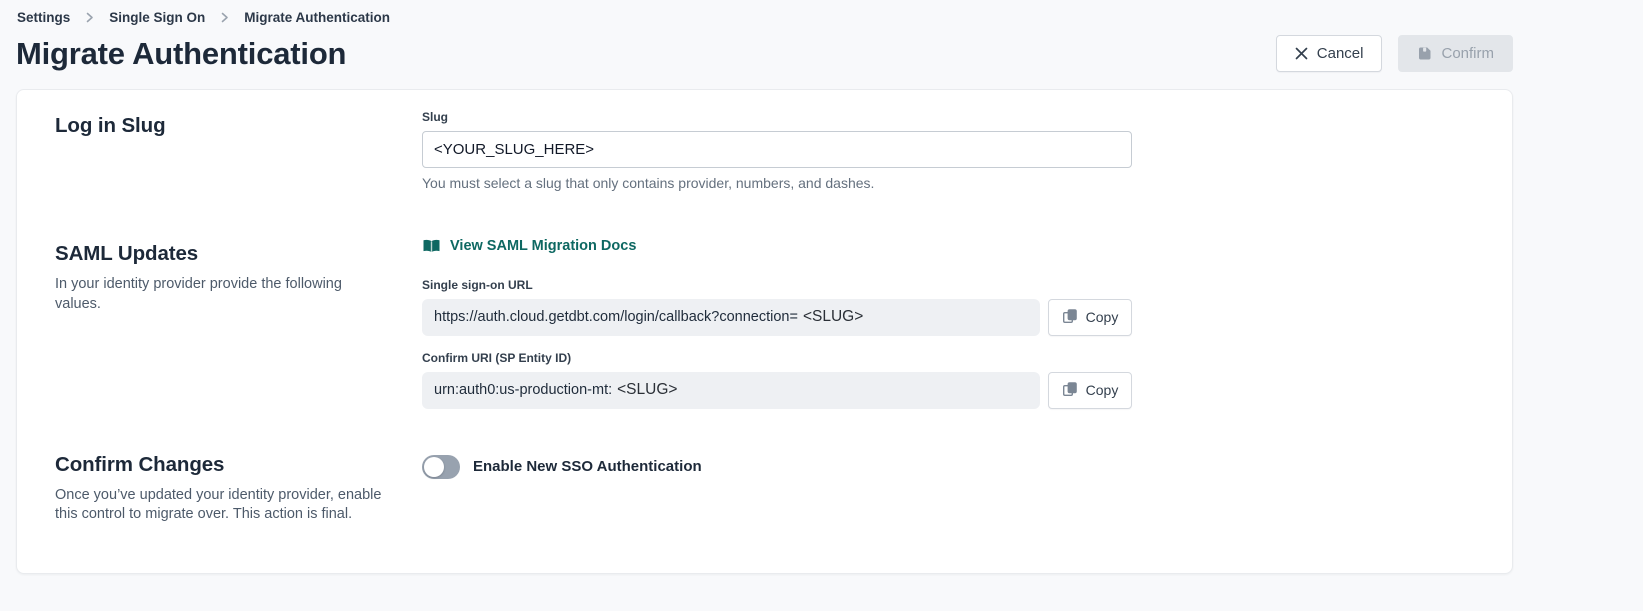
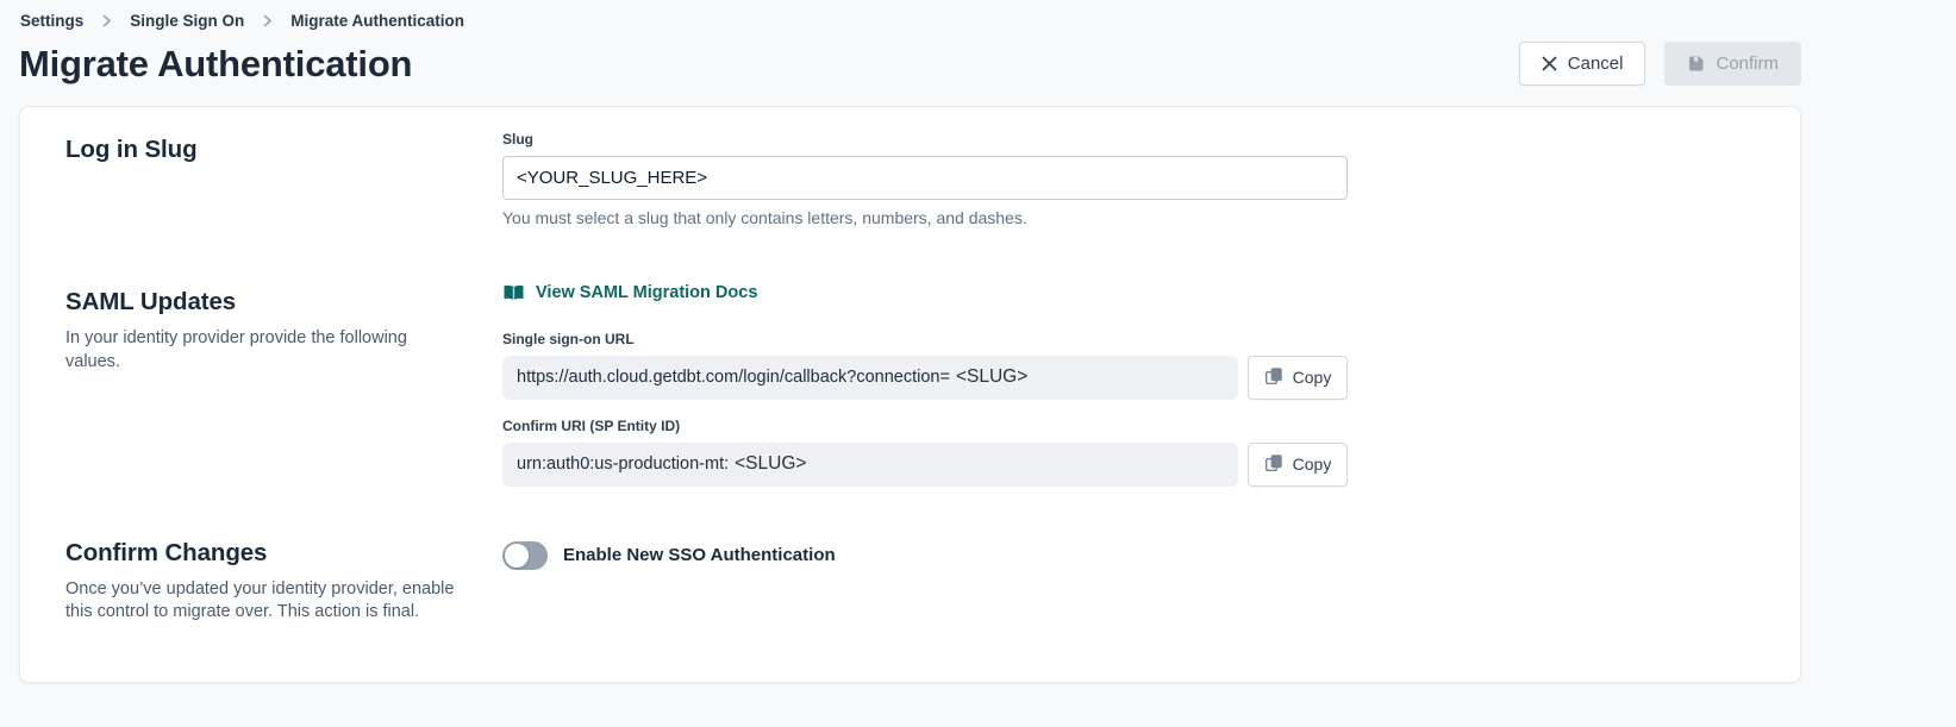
  Settings
  Single Sign On
  Migrate Authentication
  Migrate Authentication
  Cancel
  Confirm
  Log in Slug
  Slug
  <YOUR_SLUG_HERE>
- You must select a slug that only contains provider, numbers, and dashes.
+ You must select a slug that only contains letters, numbers, and dashes.
  SAML Updates
  In your identity provider provide the following values.
  View SAML Migration Docs
  Single sign-on URL
  https://auth.cloud.getdbt.com/login/callback?connection=
  <SLUG>
  Copy
  Confirm URI (SP Entity ID)
  urn:auth0:us-production-mt:
  <SLUG>
  Copy
  Confirm Changes
  Once you’ve updated your identity provider, enable this control to migrate over. This action is final.
  Enable New SSO Authentication
